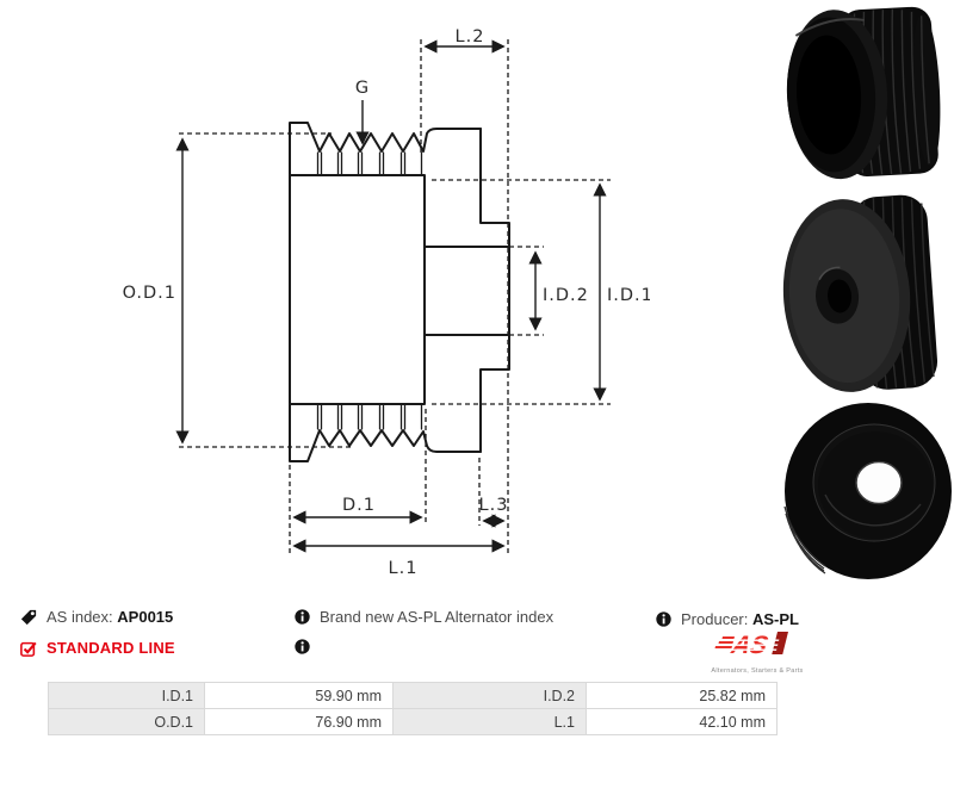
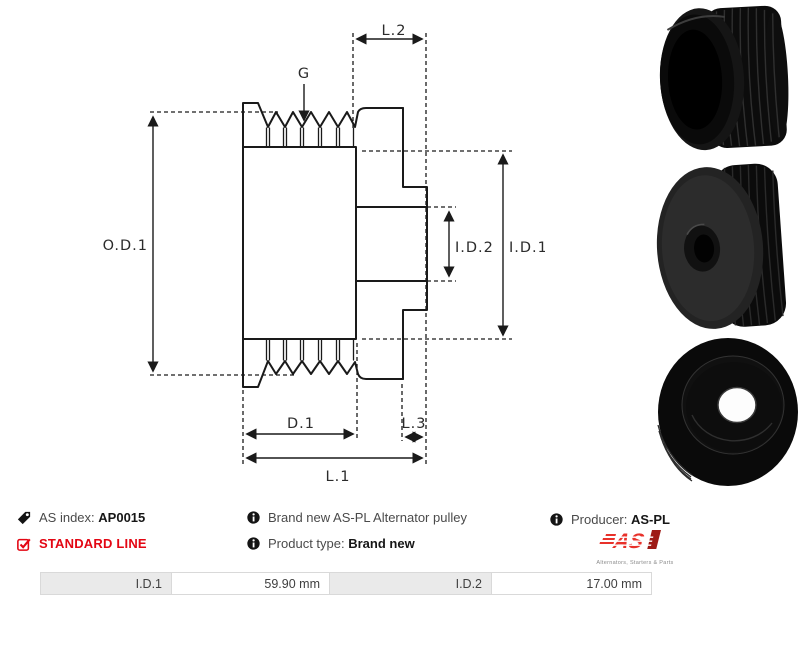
  L.2
  G
  O.D.1
  I.D.2
  I.D.1
  D.1
  L.3
  L.1
  AS index: AP0015
  STANDARD LINE
- Brand new AS-PL Alternator index
+ Brand new AS-PL Alternator pulley
+ Product type: Brand new
  Producer: AS-PL
- I.D.1	59.90 mm	I.D.2	25.82 mm
+ I.D.1	59.90 mm	I.D.2	17.00 mm
- O.D.1	76.90 mm	L.1	42.10 mm
